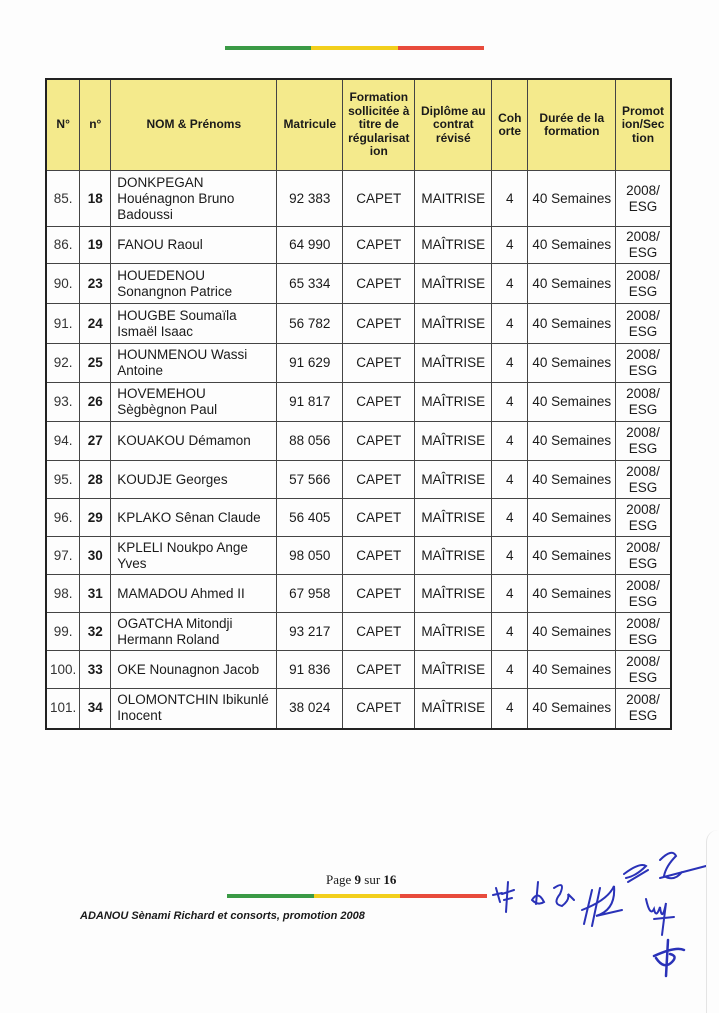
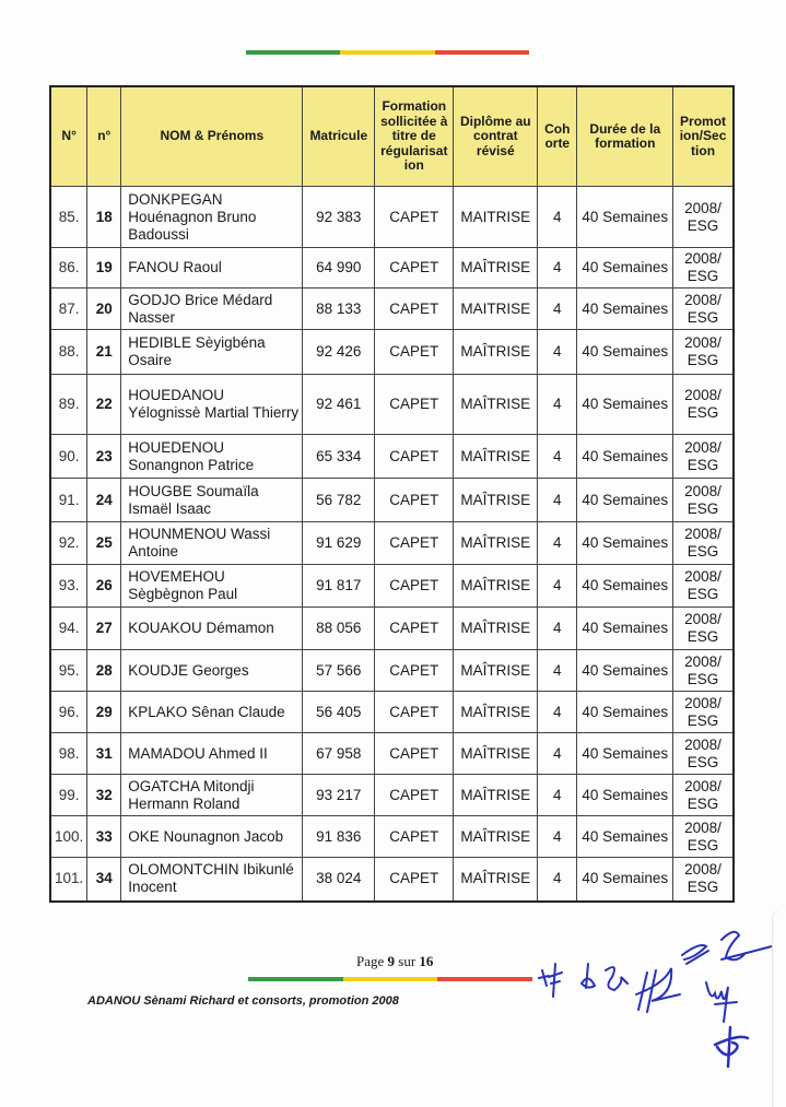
  N°	n°	NOM & Prénoms	Matricule	Formation sollicitée à titre de régularisat ion	Diplôme au contrat révisé	Coh orte	Durée de la formation	Promot ion/Sec tion
  85.	18	DONKPEGAN Houénagnon Bruno Badoussi	92 383	CAPET	MAITRISE	4	40 Semaines	2008/ ESG
  86.	19	FANOU Raoul	64 990	CAPET	MAÎTRISE	4	40 Semaines	2008/ ESG
+ 87.	20	GODJO Brice Médard Nasser	88 133	CAPET	MAITRISE	4	40 Semaines	2008/ ESG
+ 88.	21	HEDIBLE Sèyigbéna Osaire	92 426	CAPET	MAÎTRISE	4	40 Semaines	2008/ ESG
+ 89.	22	HOUEDANOU Yélognissè Martial Thierry	92 461	CAPET	MAÎTRISE	4	40 Semaines	2008/ ESG
  90.	23	HOUEDENOU Sonangnon Patrice	65 334	CAPET	MAÎTRISE	4	40 Semaines	2008/ ESG
  91.	24	HOUGBE Soumaïla Ismaël Isaac	56 782	CAPET	MAÎTRISE	4	40 Semaines	2008/ ESG
  92.	25	HOUNMENOU Wassi Antoine	91 629	CAPET	MAÎTRISE	4	40 Semaines	2008/ ESG
  93.	26	HOVEMEHOU Sègbègnon Paul	91 817	CAPET	MAÎTRISE	4	40 Semaines	2008/ ESG
  94.	27	KOUAKOU Démamon	88 056	CAPET	MAÎTRISE	4	40 Semaines	2008/ ESG
  95.	28	KOUDJE Georges	57 566	CAPET	MAÎTRISE	4	40 Semaines	2008/ ESG
  96.	29	KPLAKO Sênan Claude	56 405	CAPET	MAÎTRISE	4	40 Semaines	2008/ ESG
- 97.	30	KPLELI Noukpo Ange Yves	98 050	CAPET	MAÎTRISE	4	40 Semaines	2008/ ESG
  98.	31	MAMADOU Ahmed II	67 958	CAPET	MAÎTRISE	4	40 Semaines	2008/ ESG
  99.	32	OGATCHA Mitondji Hermann Roland	93 217	CAPET	MAÎTRISE	4	40 Semaines	2008/ ESG
  100.	33	OKE Nounagnon Jacob	91 836	CAPET	MAÎTRISE	4	40 Semaines	2008/ ESG
  101.	34	OLOMONTCHIN Ibikunlé Inocent	38 024	CAPET	MAÎTRISE	4	40 Semaines	2008/ ESG
  Page 9 sur 16
  ADANOU Sènami Richard et consorts, promotion 2008
